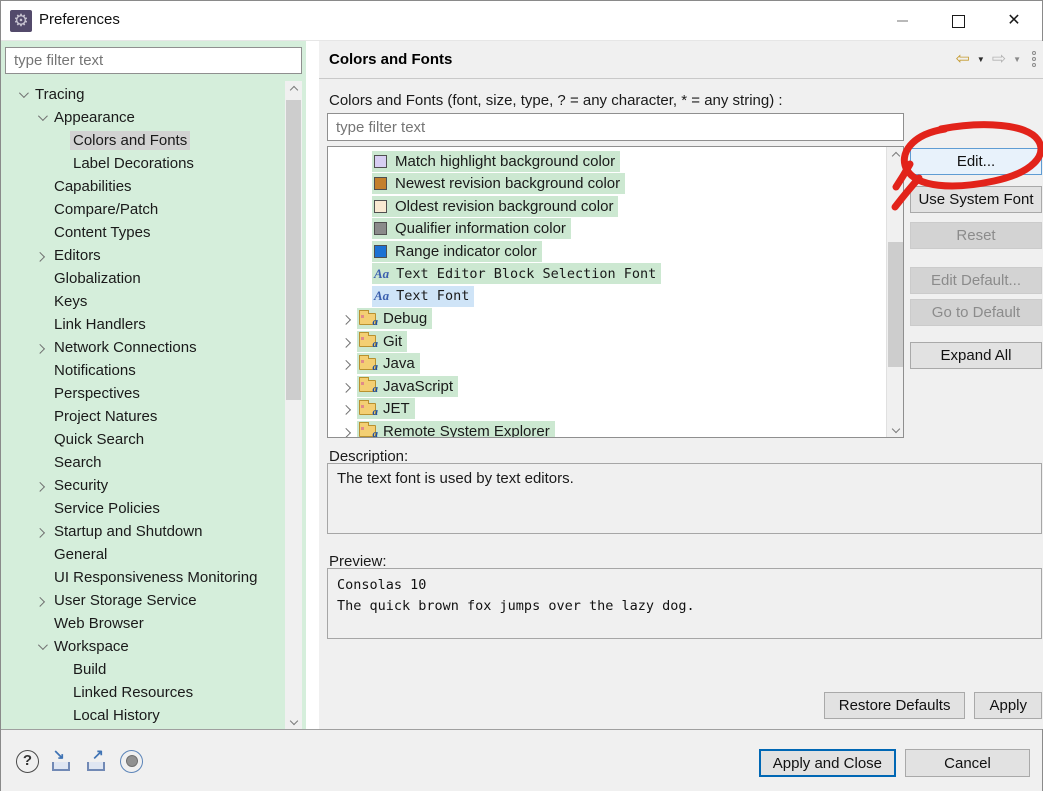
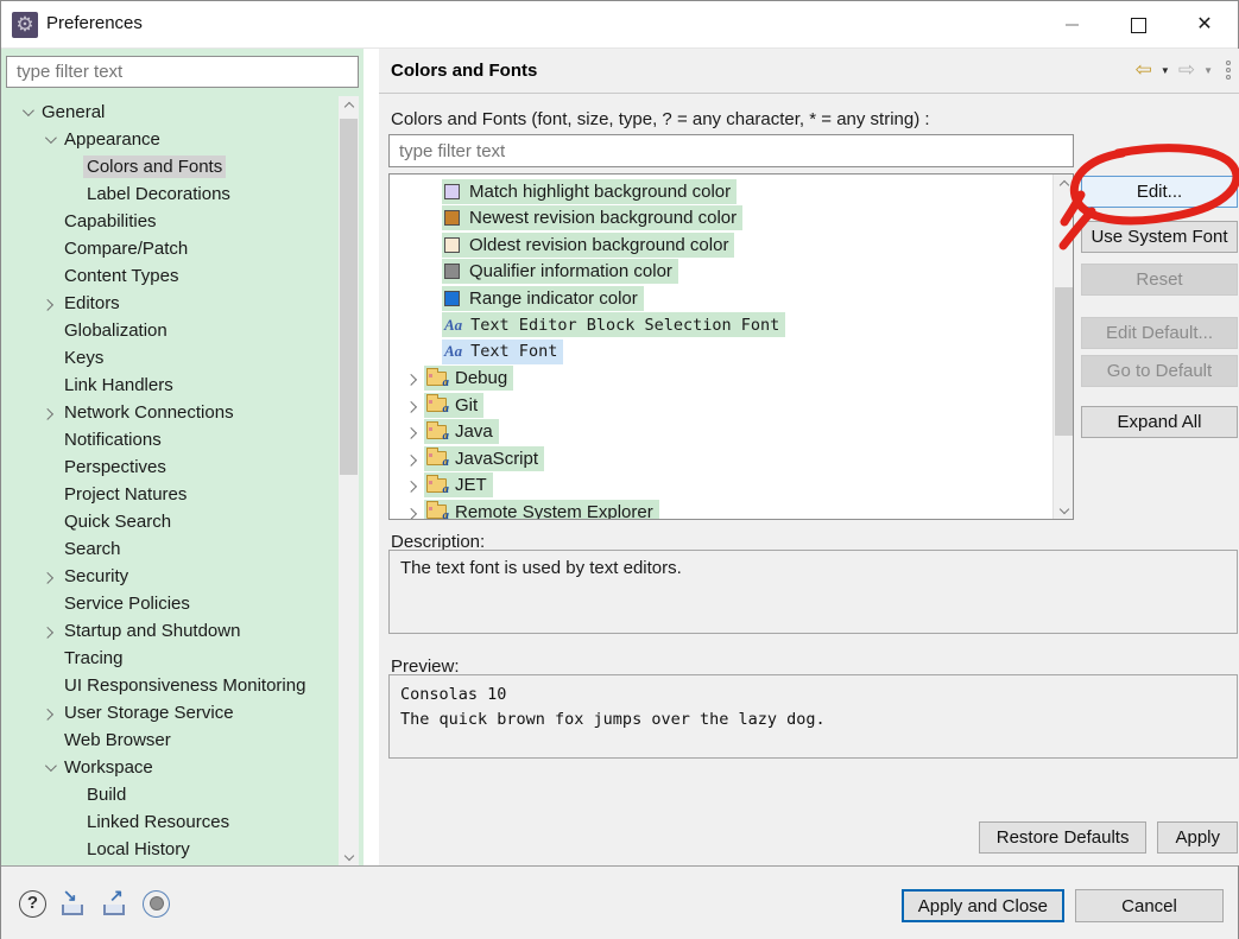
  ⚙
  Preferences
  ✕
  type filter text
- Tracing
+ General
  Appearance
  Colors and Fonts
  Label Decorations
  Capabilities
  Compare/Patch
  Content Types
  Editors
  Globalization
  Keys
  Link Handlers
  Network Connections
  Notifications
  Perspectives
  Project Natures
  Quick Search
  Search
  Security
  Service Policies
  Startup and Shutdown
- General
+ Tracing
  UI Responsiveness Monitoring
  User Storage Service
  Web Browser
  Workspace
  Build
  Linked Resources
  Local History
  Colors and Fonts
  ⇦
  ▼
  ⇨
  ▼
  Colors and Fonts (font, size, type, ? = any character, * = any string) :
  type filter text
  Match highlight background color
  Newest revision background color
  Oldest revision background color
  Qualifier information color
  Range indicator color
  Aa
  Text Editor Block Selection Font
  Aa
  Text Font
  a
  Debug
  a
  Git
  a
  Java
  a
  JavaScript
  a
  JET
  a
  Remote System Explorer
  Edit...
  Use System Font
  Reset
  Edit Default...
  Go to Default
  Expand All
  Description:
  The text font is used by text editors.
  Preview:
  Consolas 10
  The quick brown fox jumps over the lazy dog.
  Restore Defaults
  Apply
  ?
  ↘
  ↗
  Apply and Close
  Cancel
